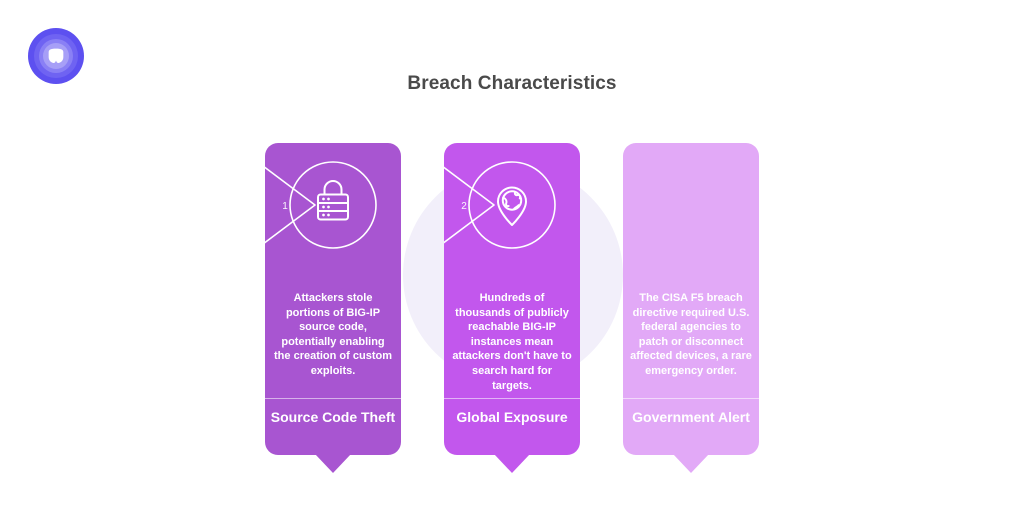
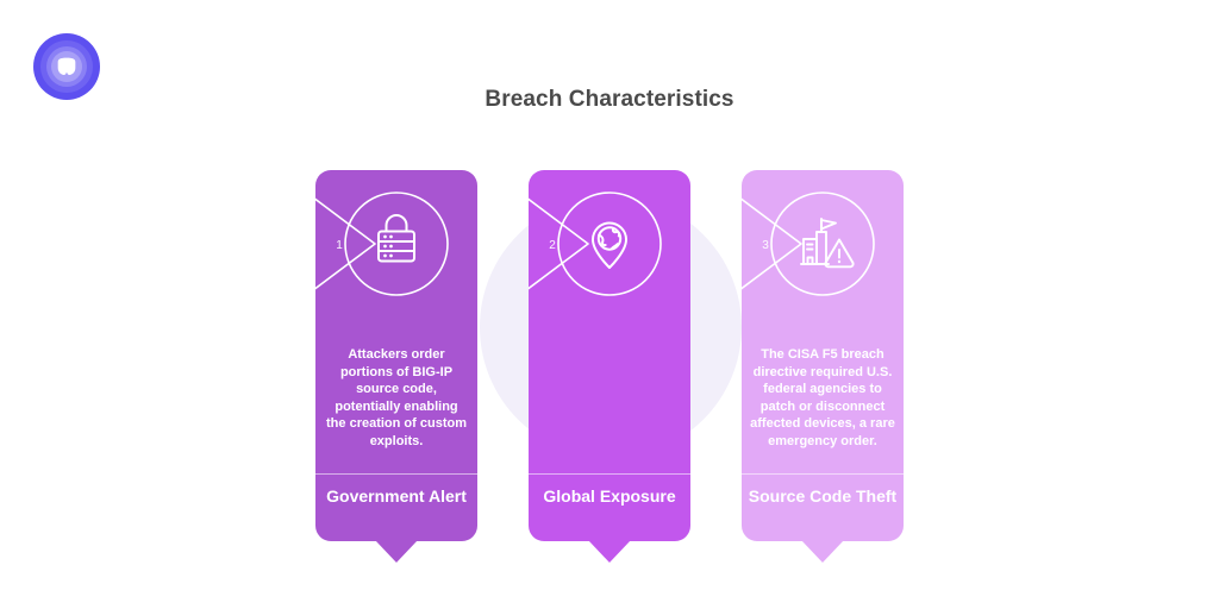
  Breach Characteristics
  1
- Attackers stole portions of BIG-IP source code, potentially enabling the creation of custom exploits.
+ Attackers order portions of BIG-IP source code, potentially enabling the creation of custom exploits.
- Source Code Theft
+ Government Alert
  2
- Hundreds of thousands of publicly reachable BIG-IP instances mean attackers don't have to search hard for targets.
  Global Exposure
+ 3
  The CISA F5 breach directive required U.S. federal agencies to patch or disconnect affected devices, a rare emergency order.
- Government Alert
+ Source Code Theft
